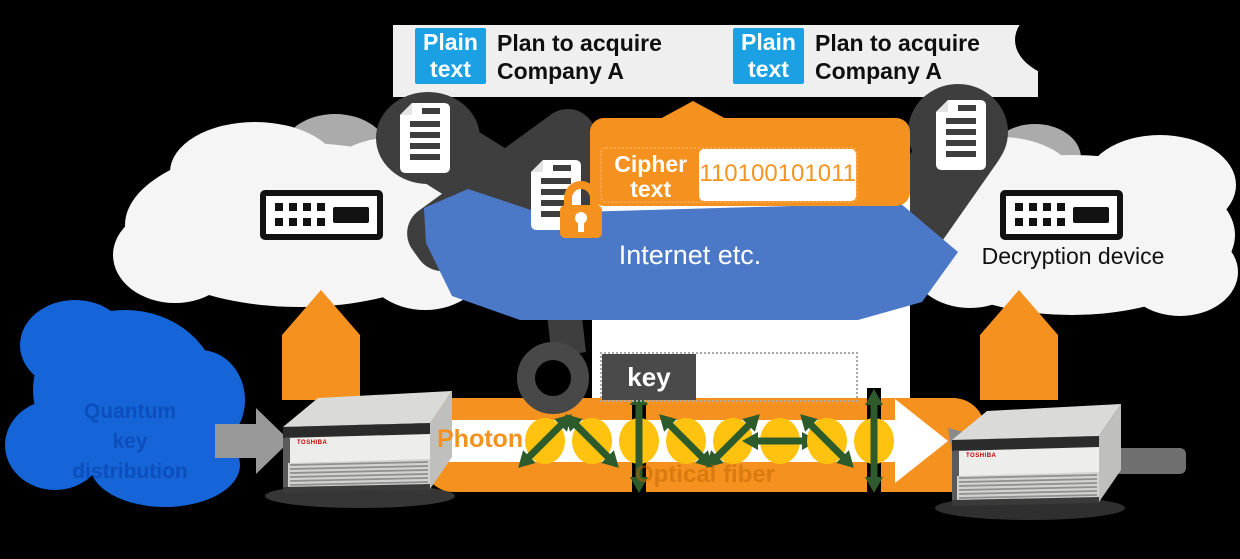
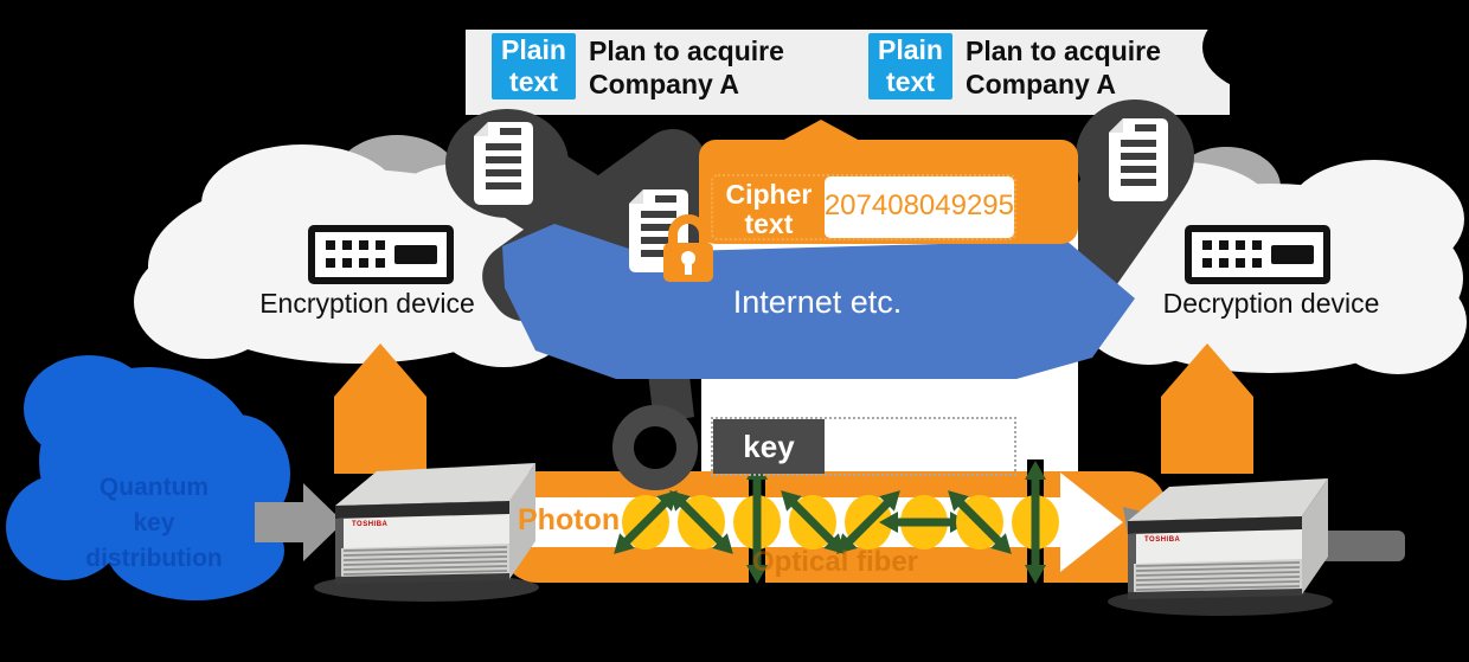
  Plain
  text
  Plan to acquire
  Company A
  Plain
  text
  Plan to acquire
  Company A
  Cipher
  text
- 110100101011
+ 207408049295
  Internet etc.
+ Encryption device
  Decryption device
  key
  Photon
  Optical fiber
  Quantum
  key
  distribution
